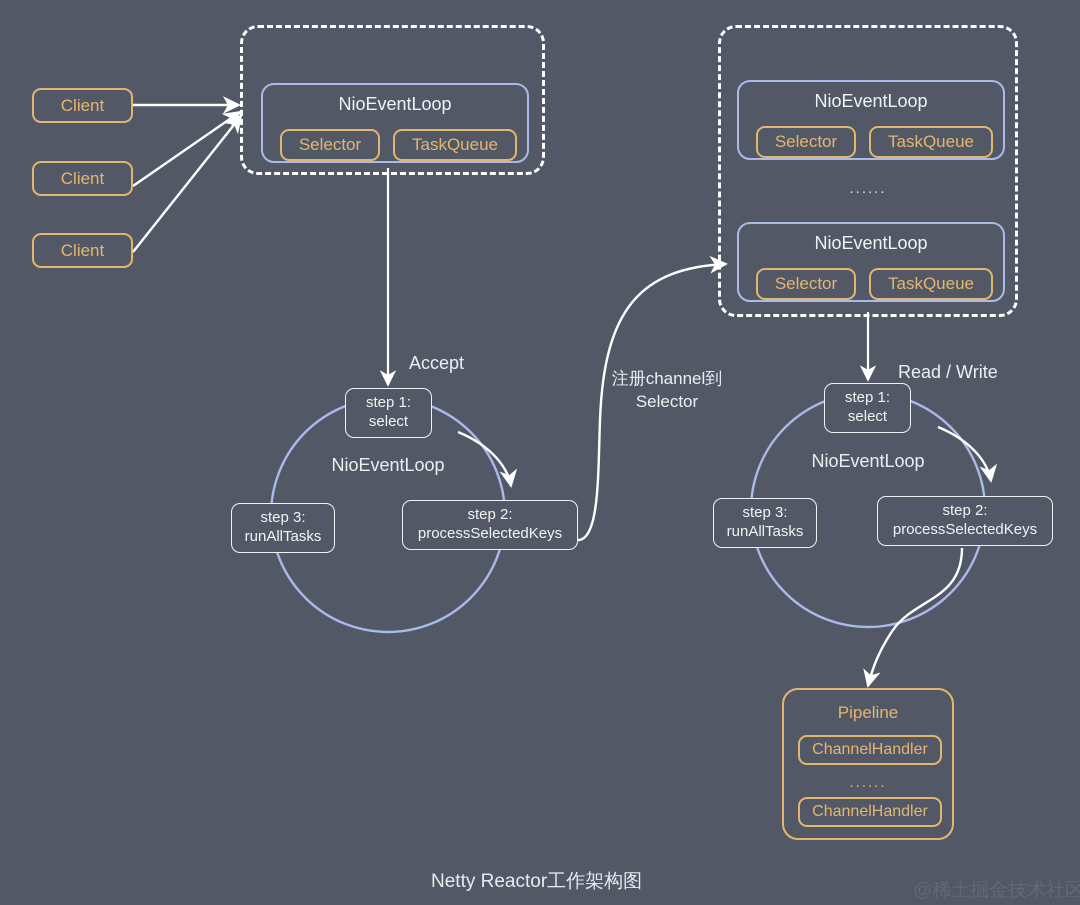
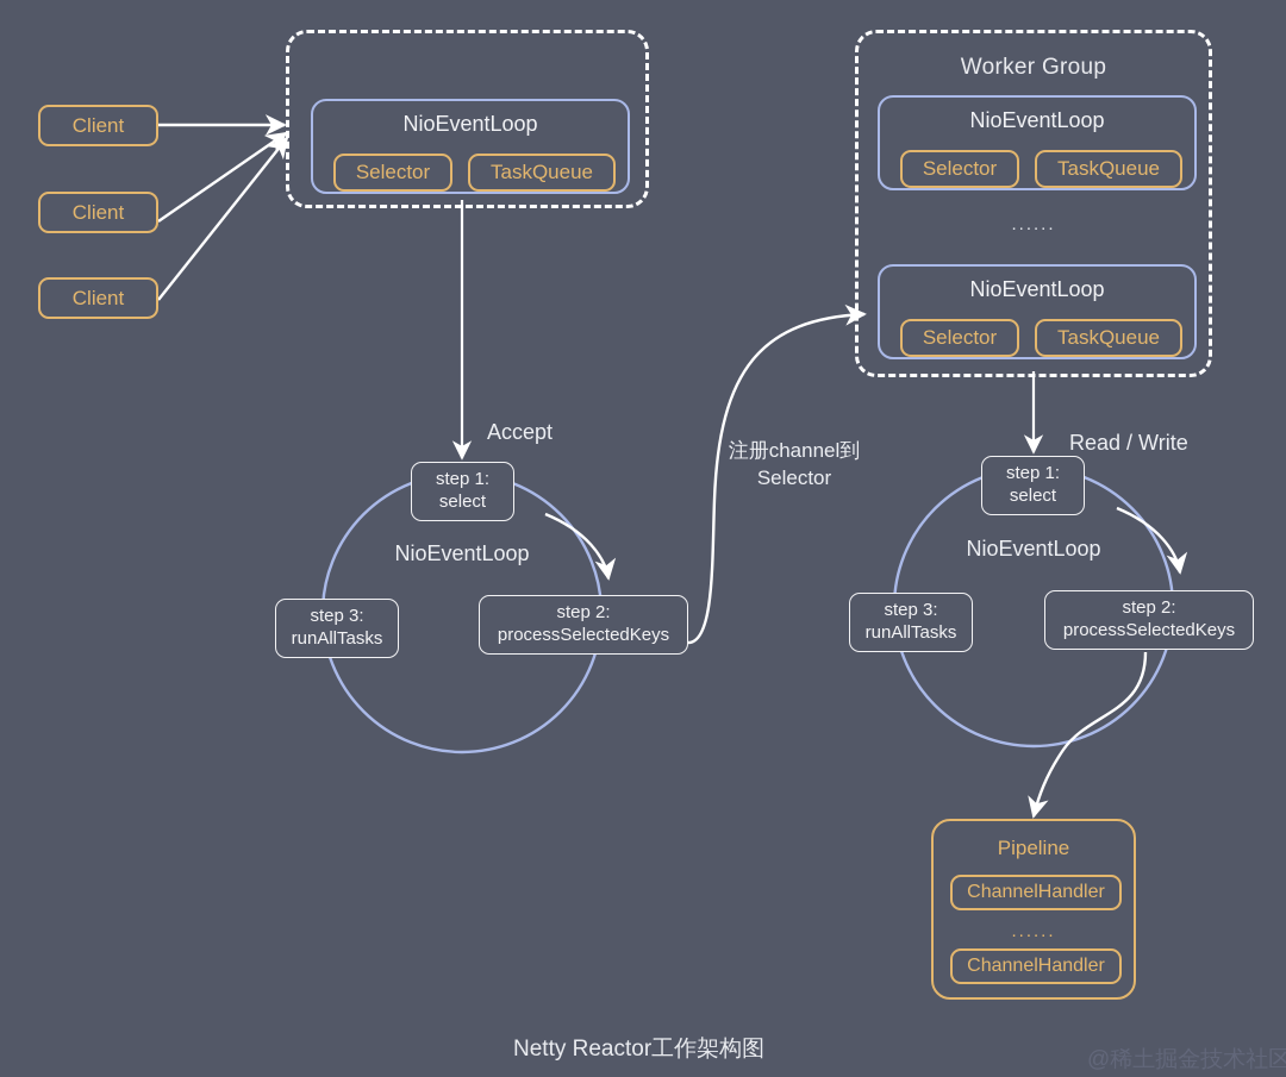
  Client
  Client
  Client
  NioEventLoop
  Selector
  TaskQueue
+ Worker Group
  NioEventLoop
  Selector
  TaskQueue
  ......
  NioEventLoop
  Selector
  TaskQueue
  Accept
  NioEventLoop
  step 1:
  select
  step 2:
  processSelectedKeys
  step 3:
  runAllTasks
  注册channel到
  Selector
  Read / Write
  NioEventLoop
  step 1:
  select
  step 2:
  processSelectedKeys
  step 3:
  runAllTasks
  Pipeline
  ChannelHandler
  ......
  ChannelHandler
  Netty Reactor工作架构图
